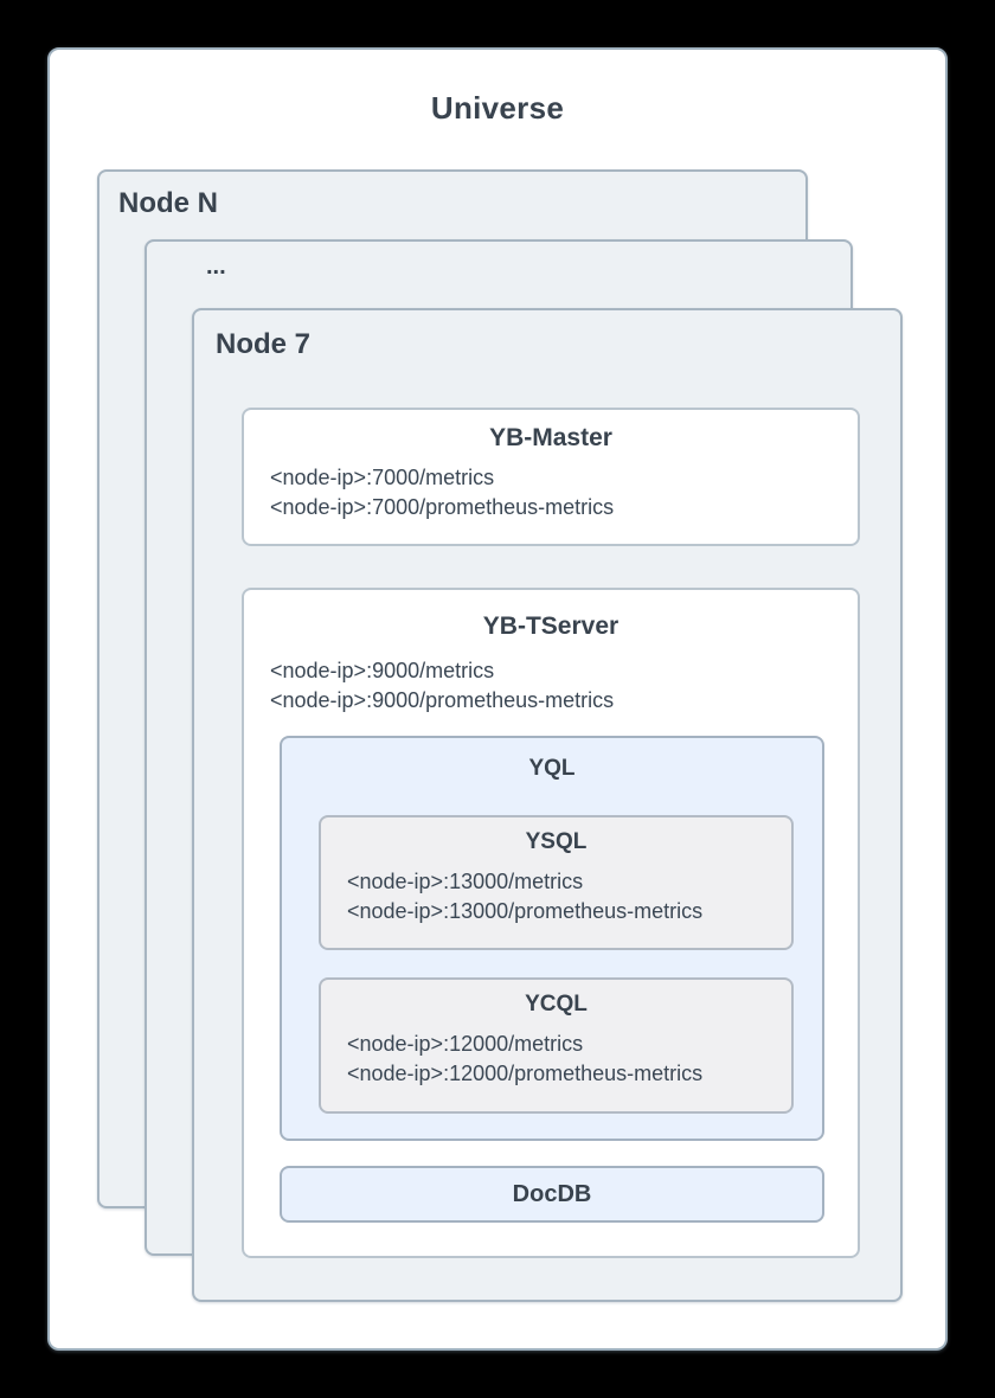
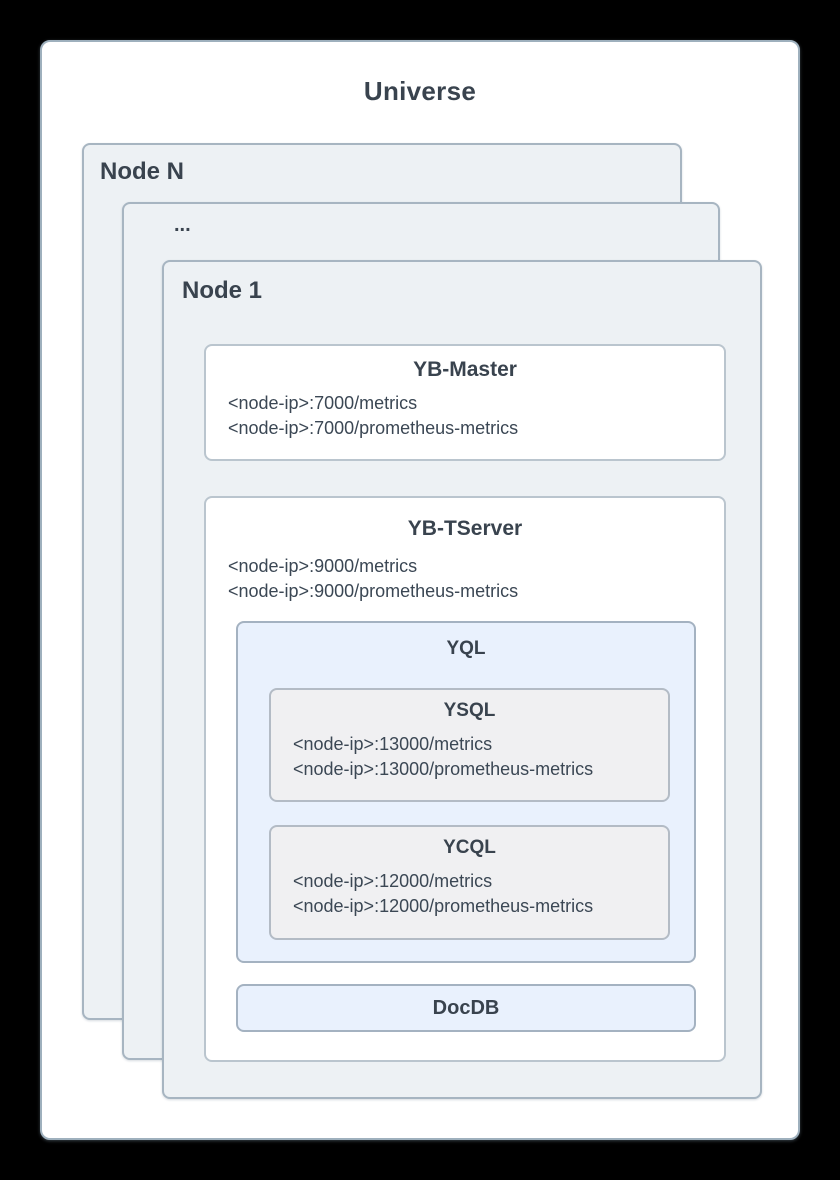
  Universe
  Node N
  ...
- Node 7
+ Node 1
  YB-Master
  <node-ip>:7000/metrics
  <node-ip>:7000/prometheus-metrics
  YB-TServer
  <node-ip>:9000/metrics
  <node-ip>:9000/prometheus-metrics
  YQL
  YSQL
  <node-ip>:13000/metrics
  <node-ip>:13000/prometheus-metrics
  YCQL
  <node-ip>:12000/metrics
  <node-ip>:12000/prometheus-metrics
  DocDB
